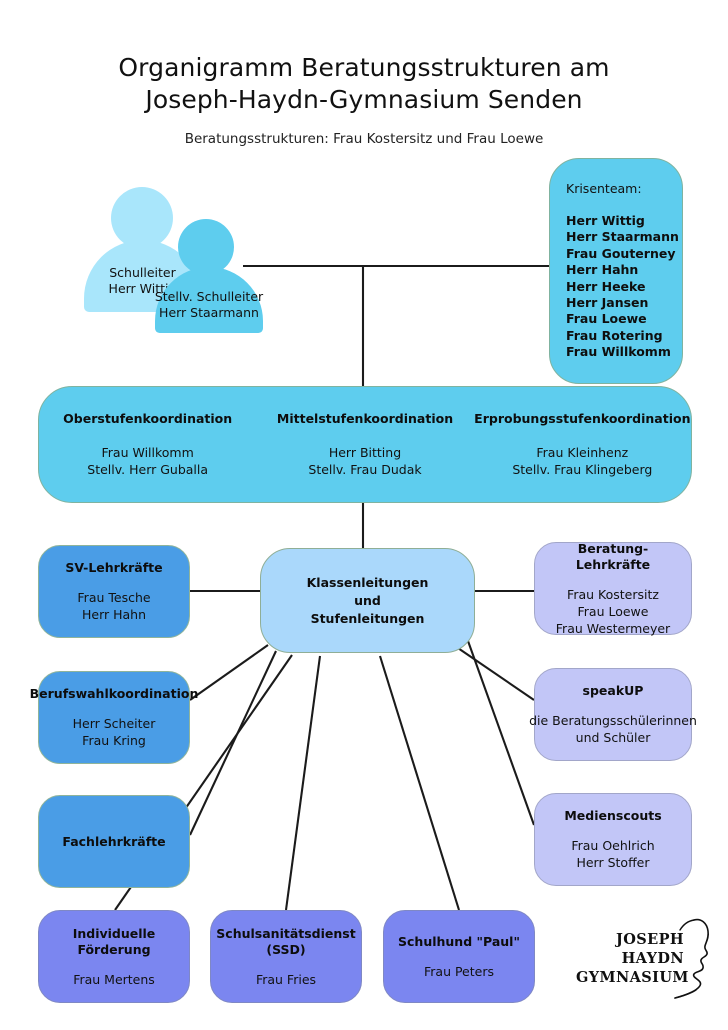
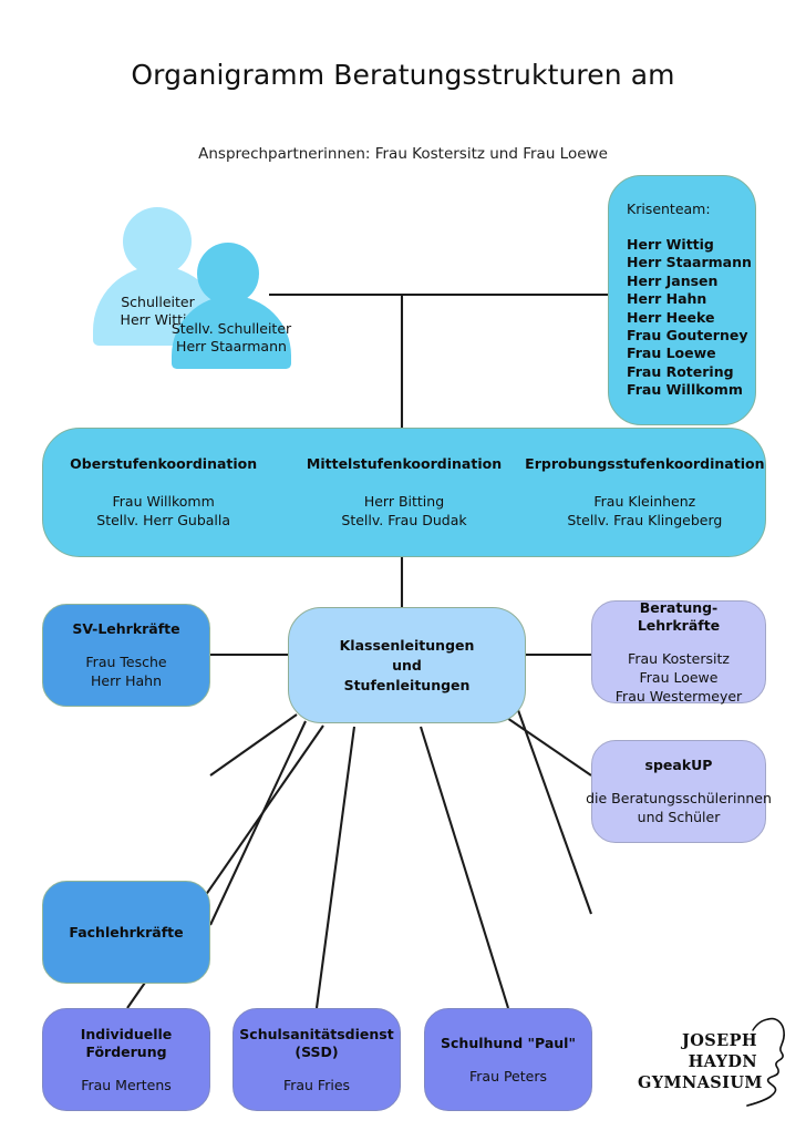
  Organigramm Beratungsstrukturen am
- Joseph-Haydn-Gymnasium Senden
- Beratungsstrukturen: Frau Kostersitz und Frau Loewe
+ Ansprechpartnerinnen: Frau Kostersitz und Frau Loewe
  Krisenteam:
  Herr Wittig
  Herr Staarmann
- Frau Gouterney
+ Herr Jansen
  Herr Hahn
  Herr Heeke
- Herr Jansen
+ Frau Gouterney
  Frau Loewe
  Frau Rotering
  Frau Willkomm
  Schulleiter
  Herr Witt
  Stellv. Schulleiter
  Herr Staarmann
  Oberstufenkoordination
  Frau Willkomm
  Stellv. Herr Guballa
  Mittelstufenkoordination
  Herr Bitting
  Stellv. Frau Dudak
  Erprobungsstufenkoordination
  Frau Kleinhenz
  Stellv. Frau Klingeberg
  Klassenleitungen
  und
  Stufenleitungen
  SV-Lehrkräfte
  Frau Tesche
  Herr Hahn
  Beratung-Lehrkräfte
  Frau Kostersitz
  Frau Loewe
  Frau Westermeyer
- Berufswahlkoordination
- Herr Scheiter
- Frau Kring
  speakUP
  die Beratungsschülerinnen
  und Schüler
  Fachlehrkräfte
- Medienscouts
- Frau Oehlrich
- Herr Stoffer
  Individuelle Förderung
  Frau Mertens
  Schulsanitätsdienst (SSD)
  Frau Fries
  Schulhund "Paul"
  Frau Peters
  JOSEPH
  HAYDN
  GYMNASIUM
